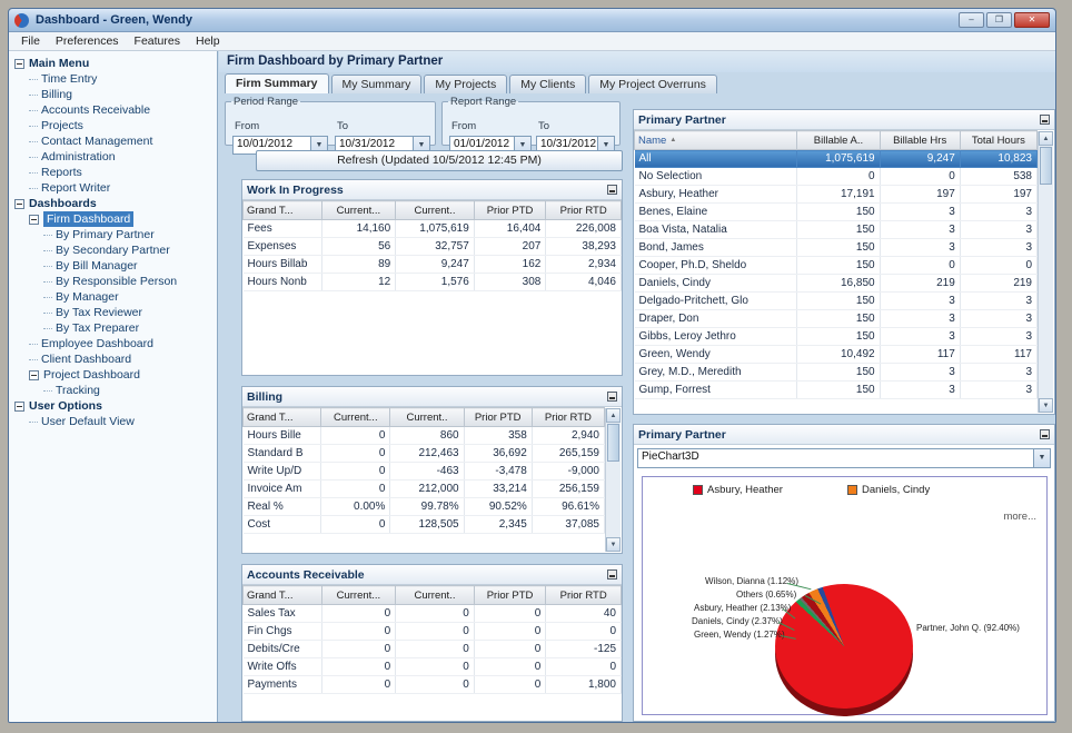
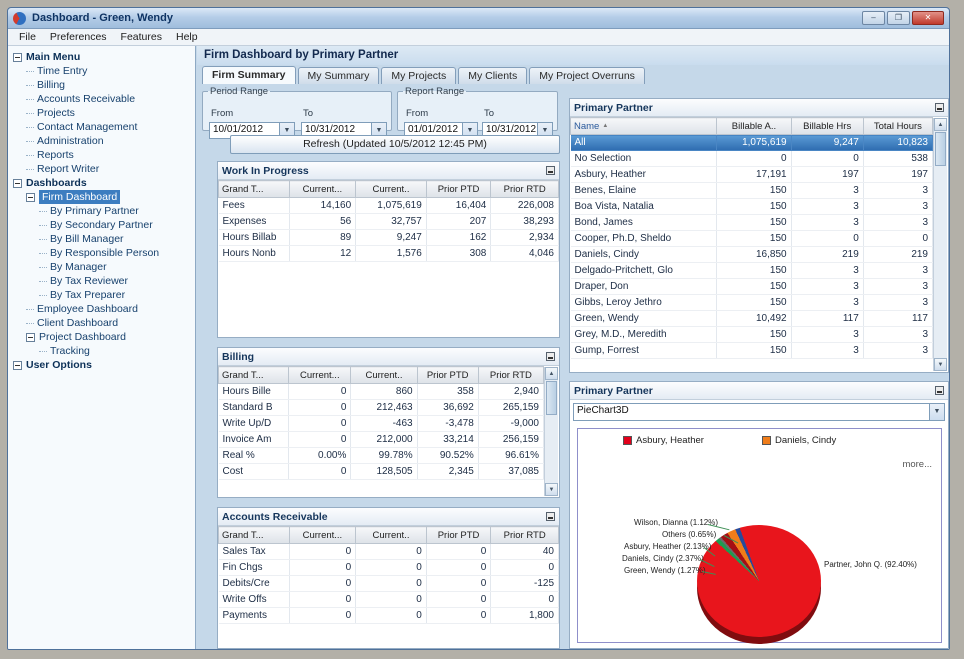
  Dashboard - Green, Wendy
  File
  Preferences
  Features
  Help
  Main Menu
  Time Entry
  Billing
  Accounts Receivable
  Projects
  Contact Management
  Administration
  Reports
  Report Writer
  Dashboards
  Firm Dashboard
  By Primary Partner
  By Secondary Partner
  By Bill Manager
  By Responsible Person
  By Manager
  By Tax Reviewer
  By Tax Preparer
  Employee Dashboard
  Client Dashboard
  Project Dashboard
  Tracking
  User Options
- User Default View
  Firm Dashboard by Primary Partner
  Firm Summary
  My Summary
  My Projects
  My Clients
  My Project Overruns
  Period Range
  From
  To
  10/01/2012
  10/31/2012
  Report Range
  From
  To
  01/01/2012
  10/31/2012
  Refresh (Updated 10/5/2012 12:45 PM)
  Work In Progress
  Grand T...	Current...	Current..	Prior PTD	Prior RTD
  Fees	14,160	1,075,619	16,404	226,008
  Expenses	56	32,757	207	38,293
  Hours Billab	89	9,247	162	2,934
  Hours Nonb	12	1,576	308	4,046
  Billing
  Grand T...	Current...	Current..	Prior PTD	Prior RTD
  Hours Bille	0	860	358	2,940
  Standard B	0	212,463	36,692	265,159
  Write Up/D	0	-463	-3,478	-9,000
  Invoice Am	0	212,000	33,214	256,159
  Real %	0.00%	99.78%	90.52%	96.61%
  Cost	0	128,505	2,345	37,085
  Accounts Receivable
  Grand T...	Current...	Current..	Prior PTD	Prior RTD
  Sales Tax	0	0	0	40
  Fin Chgs	0	0	0	0
  Debits/Cre	0	0	0	-125
  Write Offs	0	0	0	0
  Payments	0	0	0	1,800
  Primary Partner
  Name	Billable A..	Billable Hrs	Total Hours
  All	1,075,619	9,247	10,823
  No Selection	0	0	538
  Asbury, Heather	17,191	197	197
  Benes, Elaine	150	3	3
  Boa Vista, Natalia	150	3	3
  Bond, James	150	3	3
  Cooper, Ph.D, Sheldo	150	0	0
  Daniels, Cindy	16,850	219	219
  Delgado-Pritchett, Glo	150	3	3
  Draper, Don	150	3	3
  Gibbs, Leroy Jethro	150	3	3
  Green, Wendy	10,492	117	117
  Grey, M.D., Meredith	150	3	3
  Gump, Forrest	150	3	3
  Primary Partner
  PieChart3D
  Asbury, Heather
  Daniels, Cindy
  more...
  Wilson, Dianna (1.12%)
  Others (0.65%)
  Asbury, Heather (2.13%)
  Daniels, Cindy (2.37%)
  Green, Wendy (1.27%
  Partner, John Q. (92.40%)
